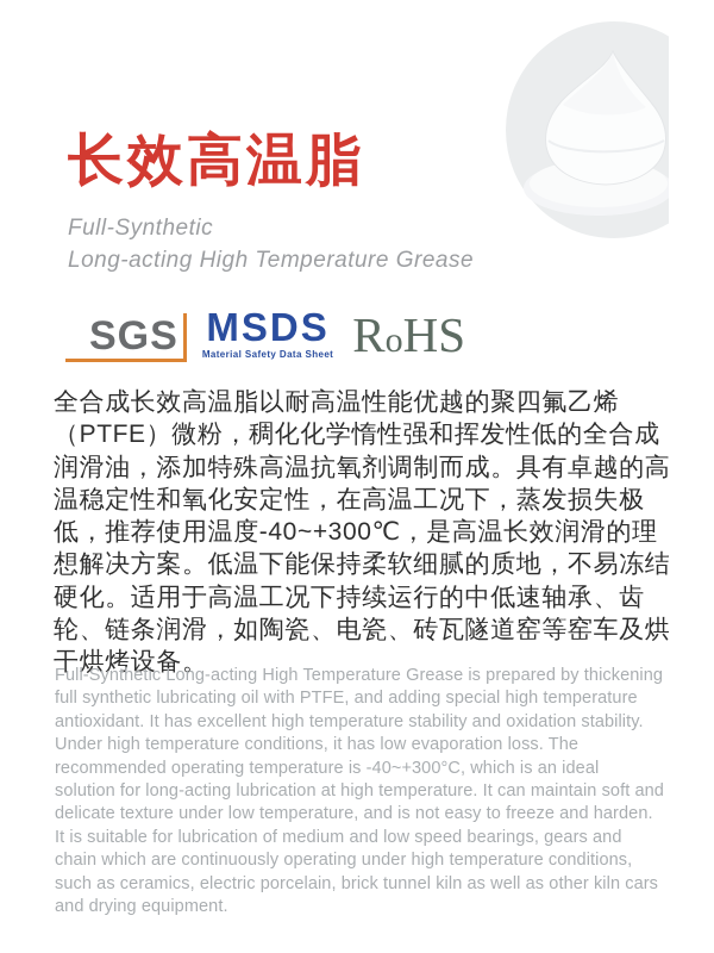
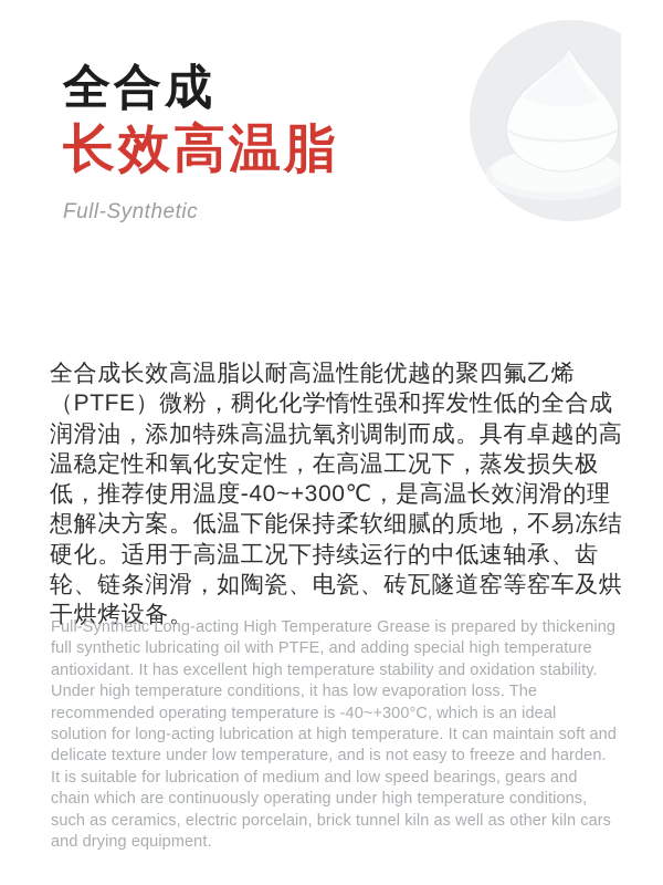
+ 全合成
  长效高温脂
  Full-Synthetic
- Long-acting High Temperature Grease
- SGS
- MSDS
- Material Safety Data Sheet
- RoHS
  全合成长效高温脂以耐高温性能优越的聚四氟乙烯（PTFE）微粉，稠化化学惰性强和挥发性低的全合成润滑油，添加特殊高温抗氧剂调制而成。具有卓越的高温稳定性和氧化安定性，在高温工况下，蒸发损失极低，推荐使用温度-40~+300℃，是高温长效润滑的理想解决方案。低温下能保持柔软细腻的质地，不易冻结硬化。适用于高温工况下持续运行的中低速轴承、齿轮、链条润滑，如陶瓷、电瓷、砖瓦隧道窑等窑车及烘干烘烤设备。
  Full-Synthetic Long-acting High Temperature Grease is prepared by thickening full synthetic lubricating oil with PTFE, and adding special high temperature antioxidant. It has excellent high temperature stability and oxidation stability. Under high temperature conditions, it has low evaporation loss. The recommended operating temperature is -40~+300°C, which is an ideal solution for long-acting lubrication at high temperature. It can maintain soft and delicate texture under low temperature, and is not easy to freeze and harden. It is suitable for lubrication of medium and low speed bearings, gears and chain which are continuously operating under high temperature conditions, such as ceramics, electric porcelain, brick tunnel kiln as well as other kiln cars and drying equipment.
